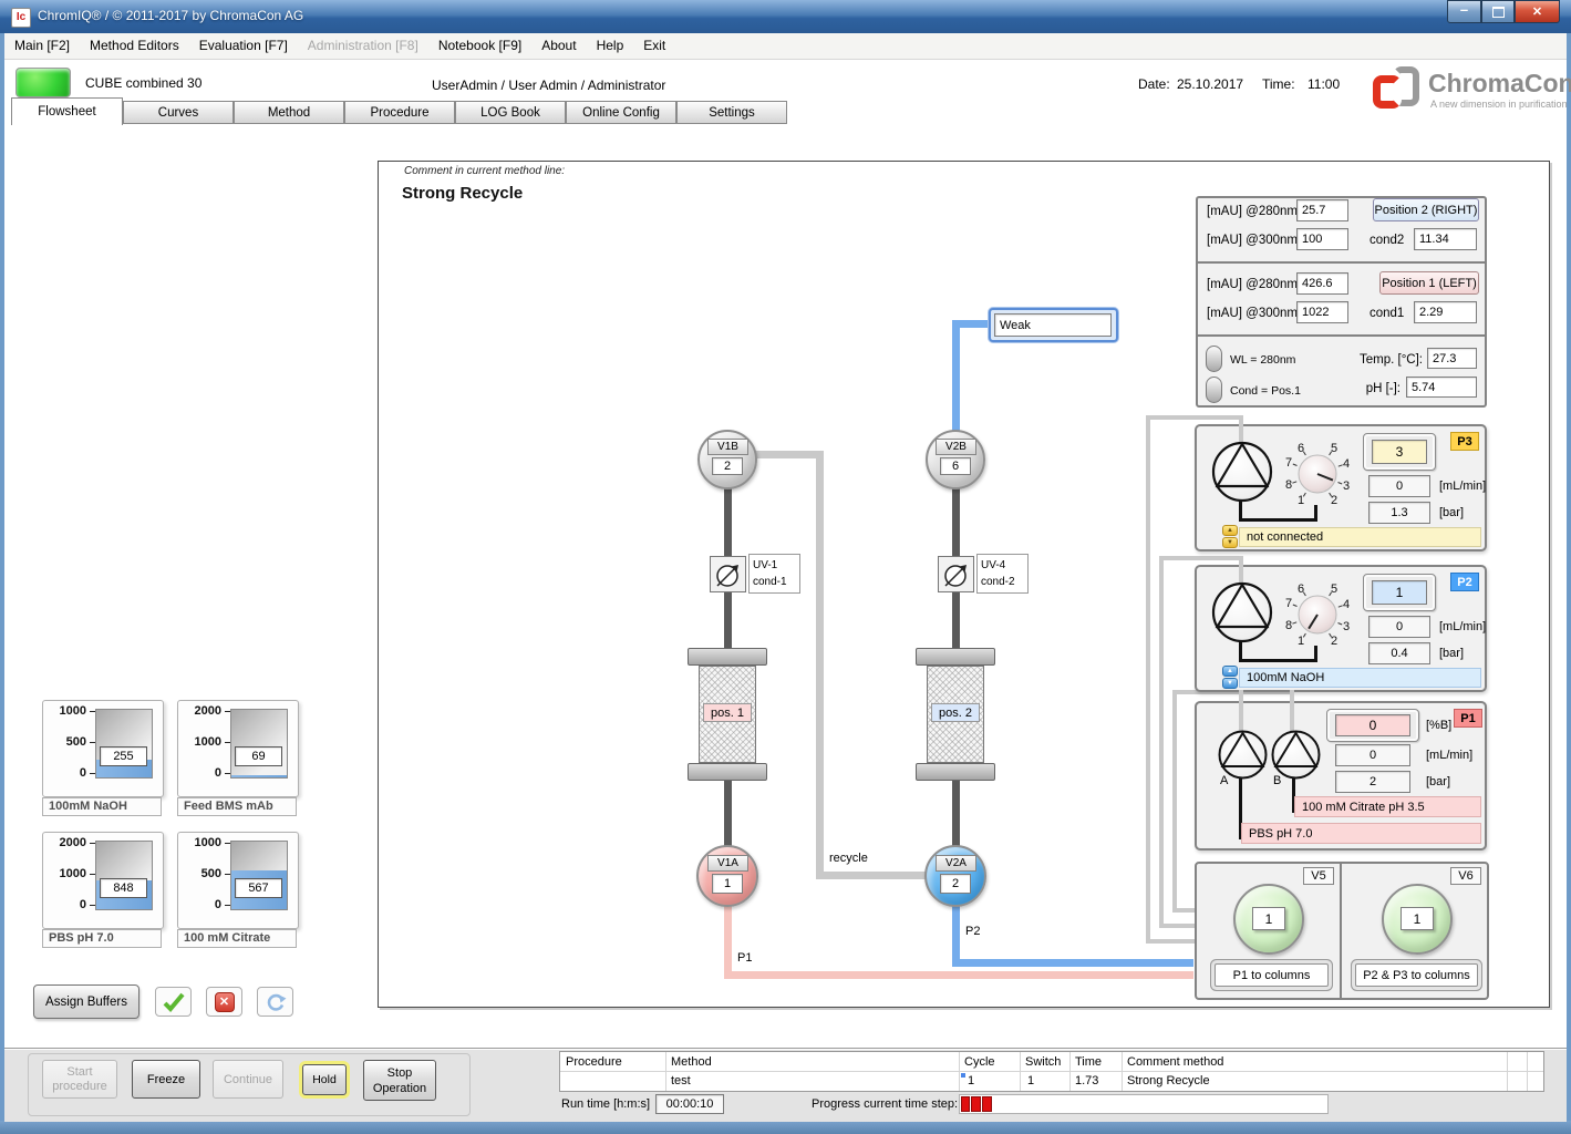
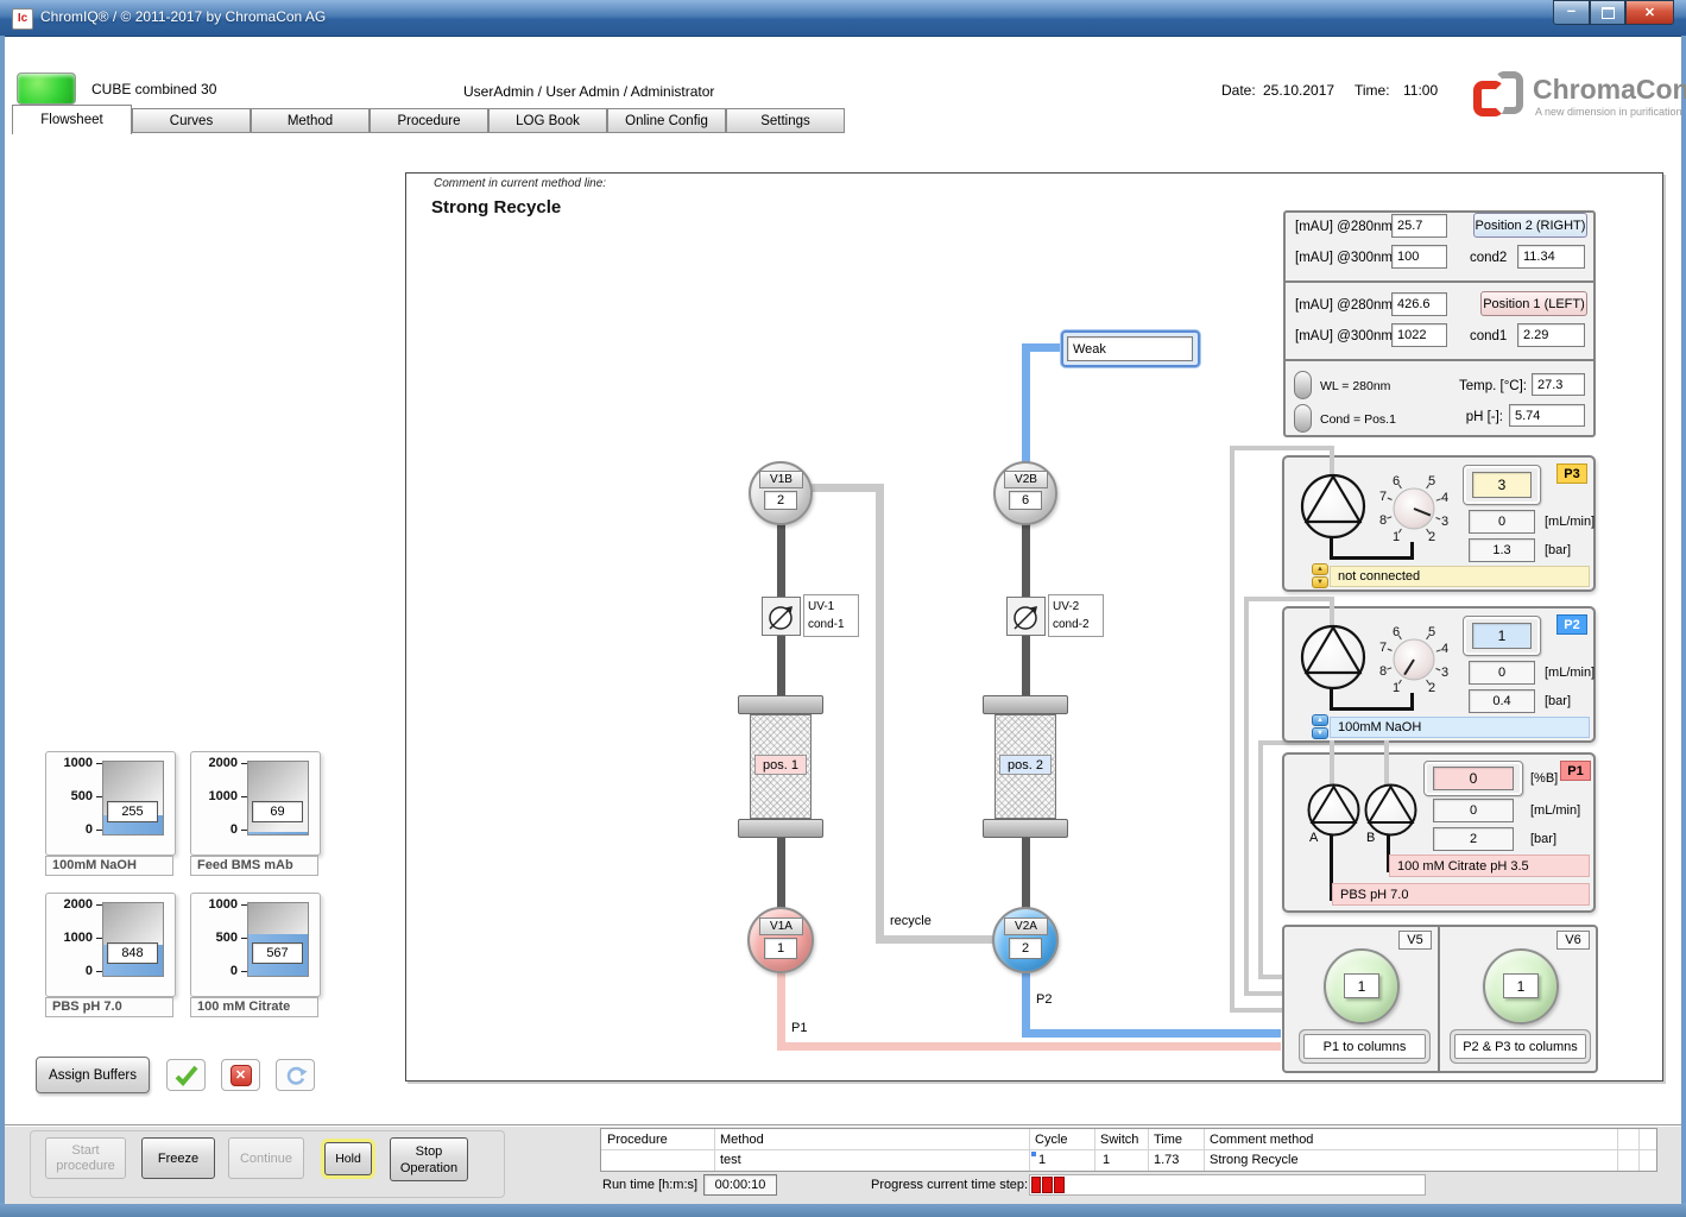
  Ic
  ChromIQ® / © 2011-2017 by ChromaCon AG
  –
  ✕
- Main [F2]
- Method Editors
- Evaluation [F7]
- Administration [F8]
- Notebook [F9]
- About
- Help
- Exit
  CUBE combined 30
  UserAdmin / User Admin / Administrator
  Date:
  25.10.2017
  Time:
  11:00
  ChromaCon
  A new dimension in purification
  Flowsheet
  Curves
  Method
  Procedure
  LOG Book
  Online Config
  Settings
  Comment in current method line:
  Strong Recycle
  recycle
  P2
  P1
  Weak
  V1B
  2
  V2B
  6
  UV-1
  cond-1
- UV-4
+ UV-2
  cond-2
  pos. 1
  pos. 2
  V1A
  1
  V2A
  2
  [mAU] @280nm
  25.7
  Position 2 (RIGHT)
  [mAU] @300nm
  100
  cond2
  11.34
  [mAU] @280nm
  426.6
  Position 1 (LEFT)
  [mAU] @300nm
  1022
  cond1
  2.29
  WL = 280nm
  Cond = Pos.1
  Temp. [°C]:
  27.3
  pH [-]:
  5.74
  1
  2
  3
  4
  5
  6
  7
  8
  3
  P3
  0
  [mL/min]
  1.3
  [bar]
  not connected
  1
  2
  3
  4
  5
  6
  7
  8
  1
  P2
  0
  [mL/min]
  0.4
  [bar]
  100mM NaOH
  A
  B
  0
  [%B]
  P1
  0
  [mL/min]
  2
  [bar]
  100 mM Citrate pH 3.5
  PBS pH 7.0
  V5
  V6
  1
  1
  P1 to columns
  P2 & P3 to columns
  1000
  500
  0
  255
  100mM NaOH
  2000
  1000
  0
  69
  Feed BMS mAb
  2000
  1000
  0
  848
  PBS pH 7.0
  1000
  500
  0
  567
  100 mM Citrate
  Assign Buffers
  ✕
  Start procedure
  Freeze
  Continue
  Hold
  Stop Operation
  Procedure
  Method
  Cycle
  Switch
  Time
  Comment method
  test
  1
  1
  1.73
  Strong Recycle
  Run time [h:m:s]
  00:00:10
  Progress current time step:
